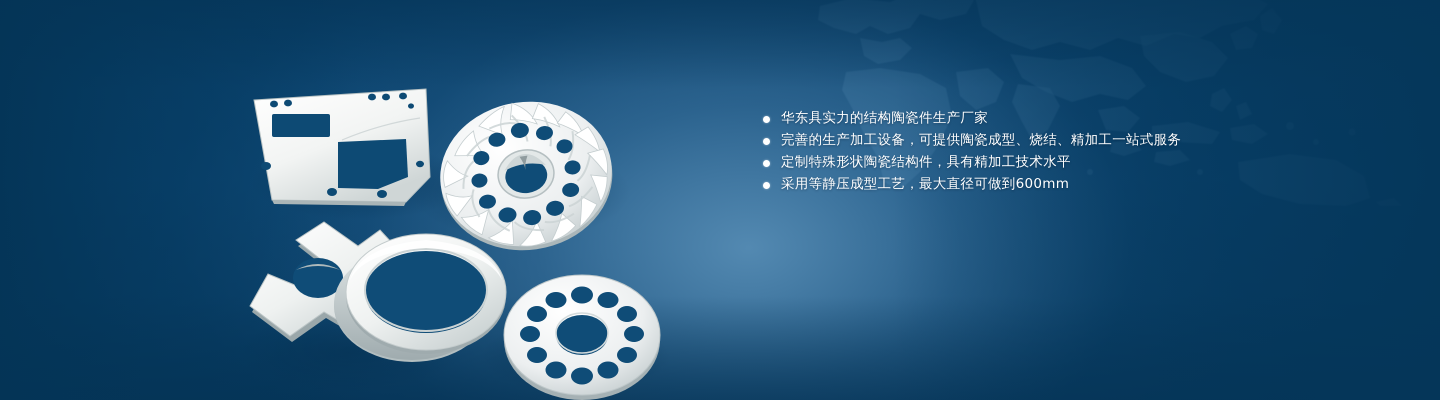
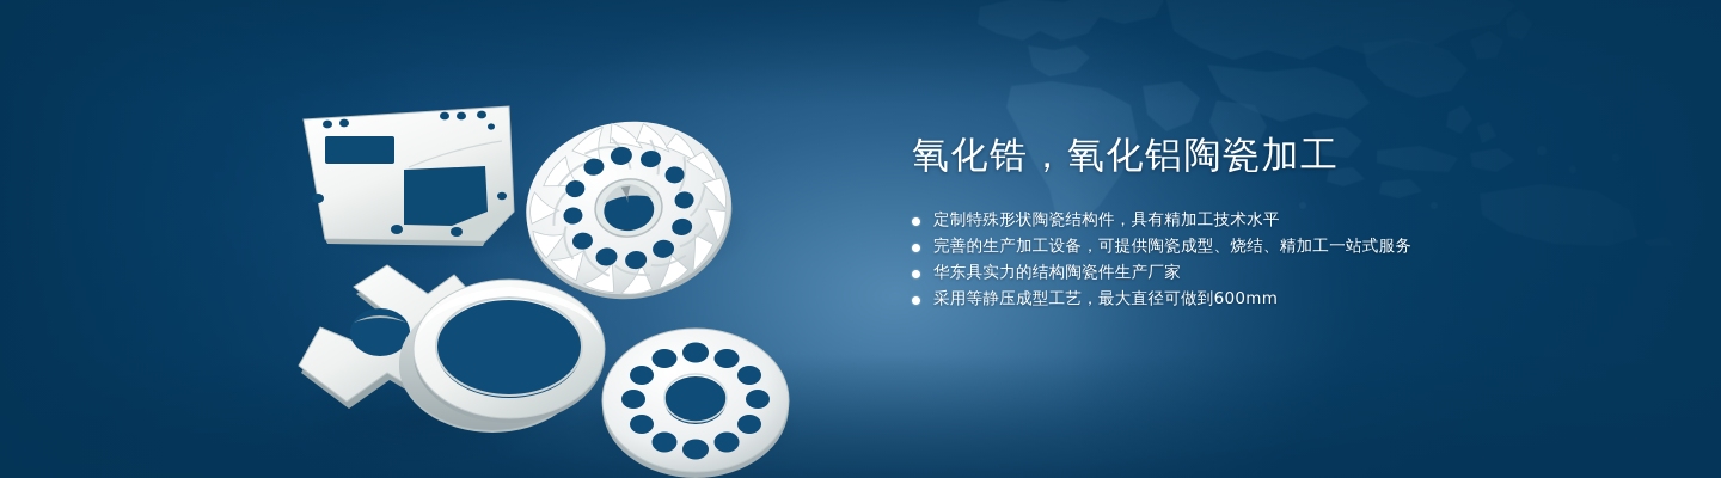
+ 氧化锆，氧化铝陶瓷加工
- 华东具实力的结构陶瓷件生产厂家
+ 定制特殊形状陶瓷结构件，具有精加工技术水平
  完善的生产加工设备，可提供陶瓷成型、烧结、精加工一站式服务
- 定制特殊形状陶瓷结构件，具有精加工技术水平
+ 华东具实力的结构陶瓷件生产厂家
  采用等静压成型工艺，最大直径可做到600mm
